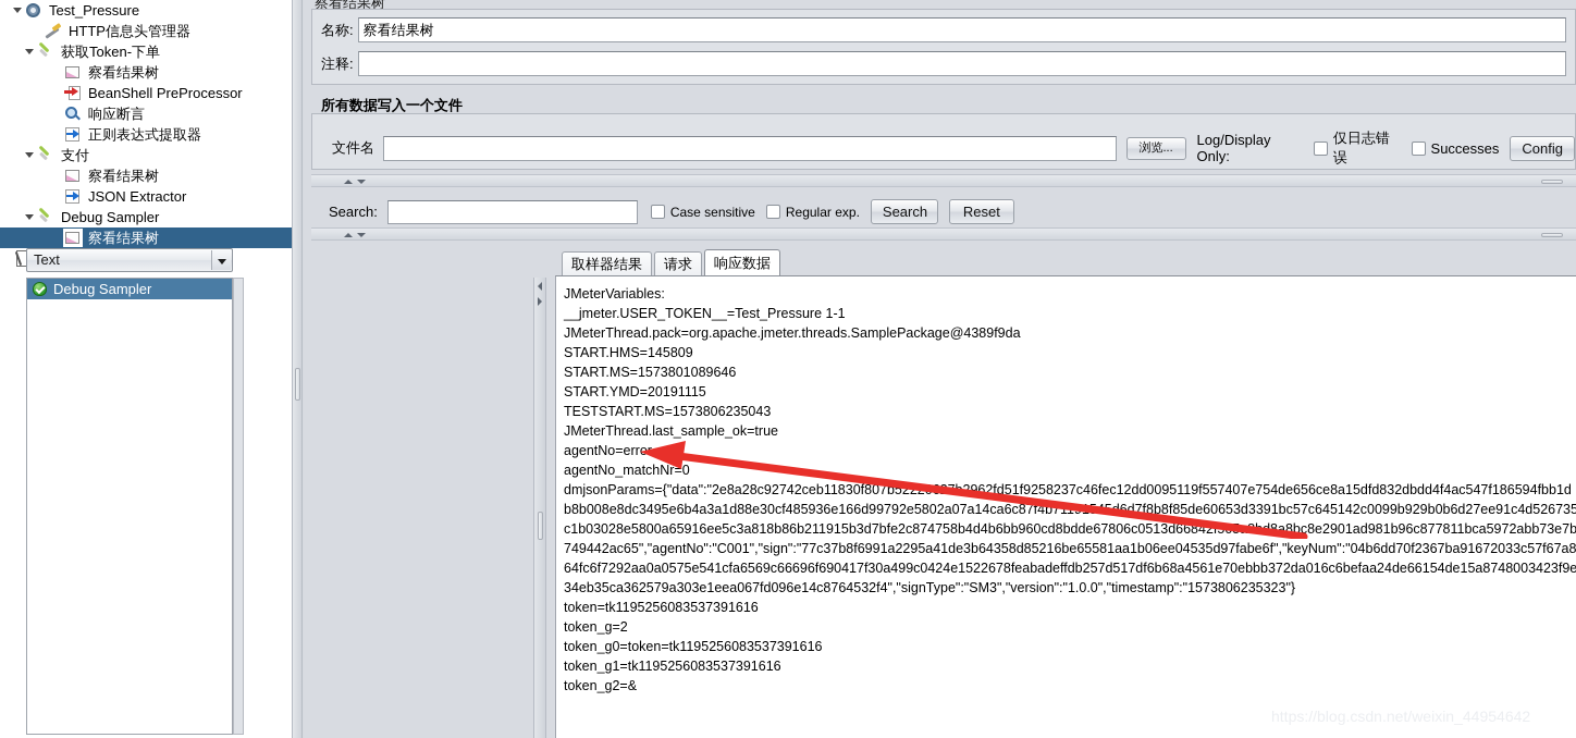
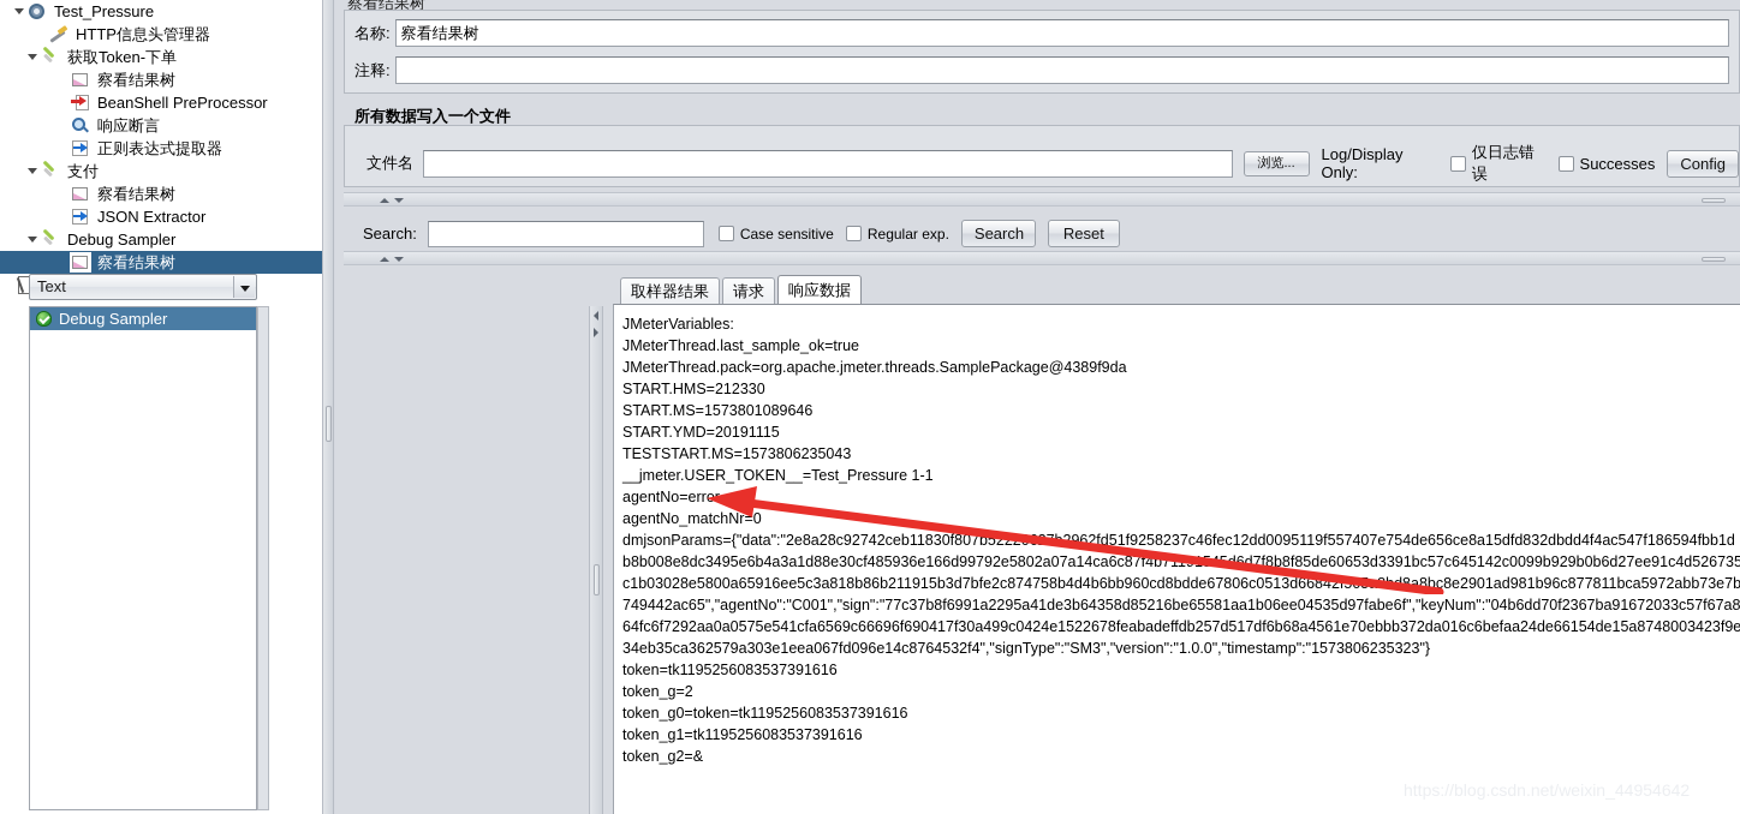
  Test_Pressure
  HTTP信息头管理器
  获取Token-下单
  察看结果树
  BeanShell PreProcessor
  响应断言
  正则表达式提取器
  支付
  察看结果树
  JSON Extractor
  Debug Sampler
  察看结果树
  察看结果树
  名称:
  察看结果树
  注释:
  所有数据写入一个文件
  文件名
  浏览...
  Log/Display Only:
  仅日志错误
  Successes
  Config
  Search:
  Case sensitive
  Regular exp.
  Search
  Reset
  Text
  Debug Sampler
  取样器结果
  请求
  响应数据
  JMeterVariables:
- __jmeter.USER_TOKEN__=Test_Pressure 1-1
+ JMeterThread.last_sample_ok=true
  JMeterThread.pack=org.apache.jmeter.threads.SamplePackage@4389f9da
- START.HMS=145809
+ START.HMS=212330
  START.MS=1573801089646
  START.YMD=20191115
  TESTSTART.MS=1573806235043
- JMeterThread.last_sample_ok=true
+ __jmeter.USER_TOKEN__=Test_Pressure 1-1
  agentNo=erro
  agentNo_matchNr=0
  dmjsonParams={"data":"2e8a28c92742ceb11830f807b52962fd51f9258237c46fec12dd0095119f557407e754de656ce8a15dfd832dbdd4f4ac547f186594fbb1d
  b8b008e8dc3495e6b4a3a1d88e30cf485936e166d99792e5802a07a14ca6c87f4b76d7f8b8f85de60653d3391bc57c645142c0099b929b0b6d27ee91c4d526735
  c1b03028e5800a65916ee5c3a818b86b211915b3d7bfe2c874758b4d4b6bb960cd8bdde67806c0513d66842a8bc8e2901ad981b96c877811bca5972abb73e7b
  749442ac65","agentNo":"C001","sign":"77c37b8f6991a2295a41de3b64358d85216be65581aa1b06ee04535d97fabe6f","keyNum":"04b6dd70f2367ba91672033c57f67a8
  64fc6f7292aa0a0575e541cfa6569c66696f690417f30a499c0424e1522678feabadeffdb257d517df6b68a4561e70ebbb372da016c6befaa24de66154de15a8748003423f9e
  34eb35ca362579a303e1eea067fd096e14c8764532f4","signType":"SM3","version":"1.0.0","timestamp":"1573806235323"}
  token=tk1195256083537391616
  token_g=2
  token_g0=token=tk1195256083537391616
  token_g1=tk1195256083537391616
  token_g2=&
